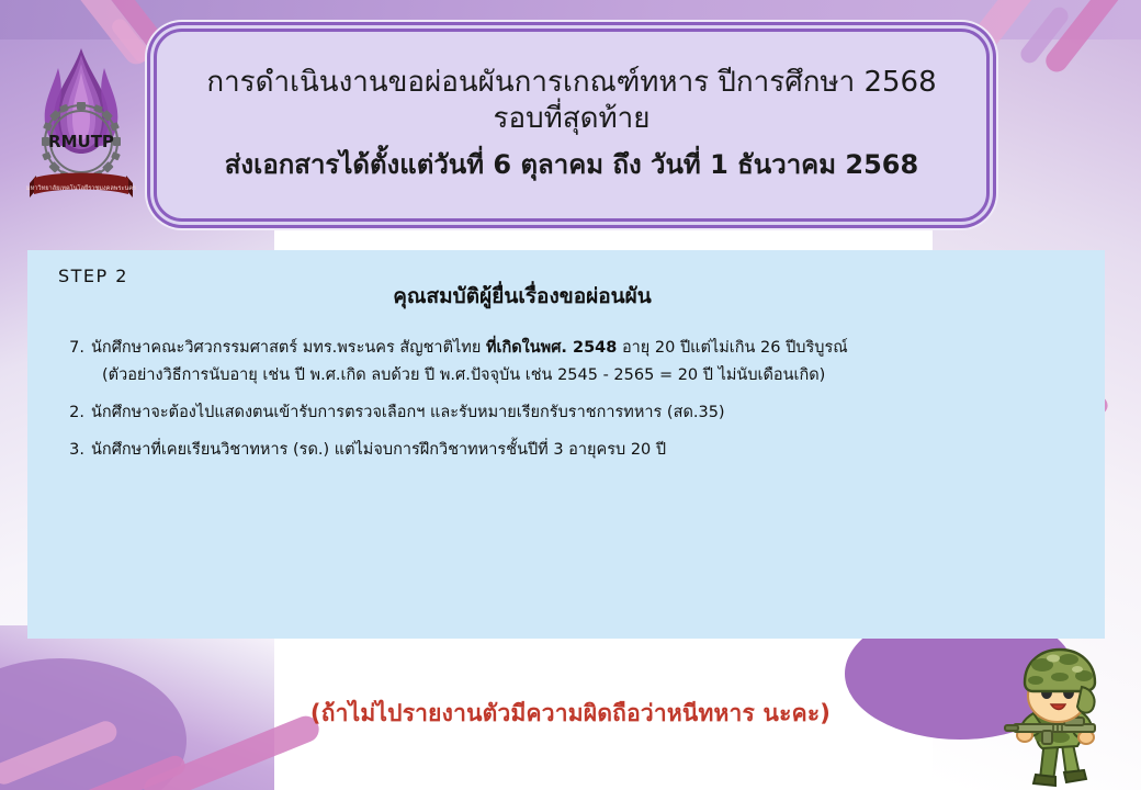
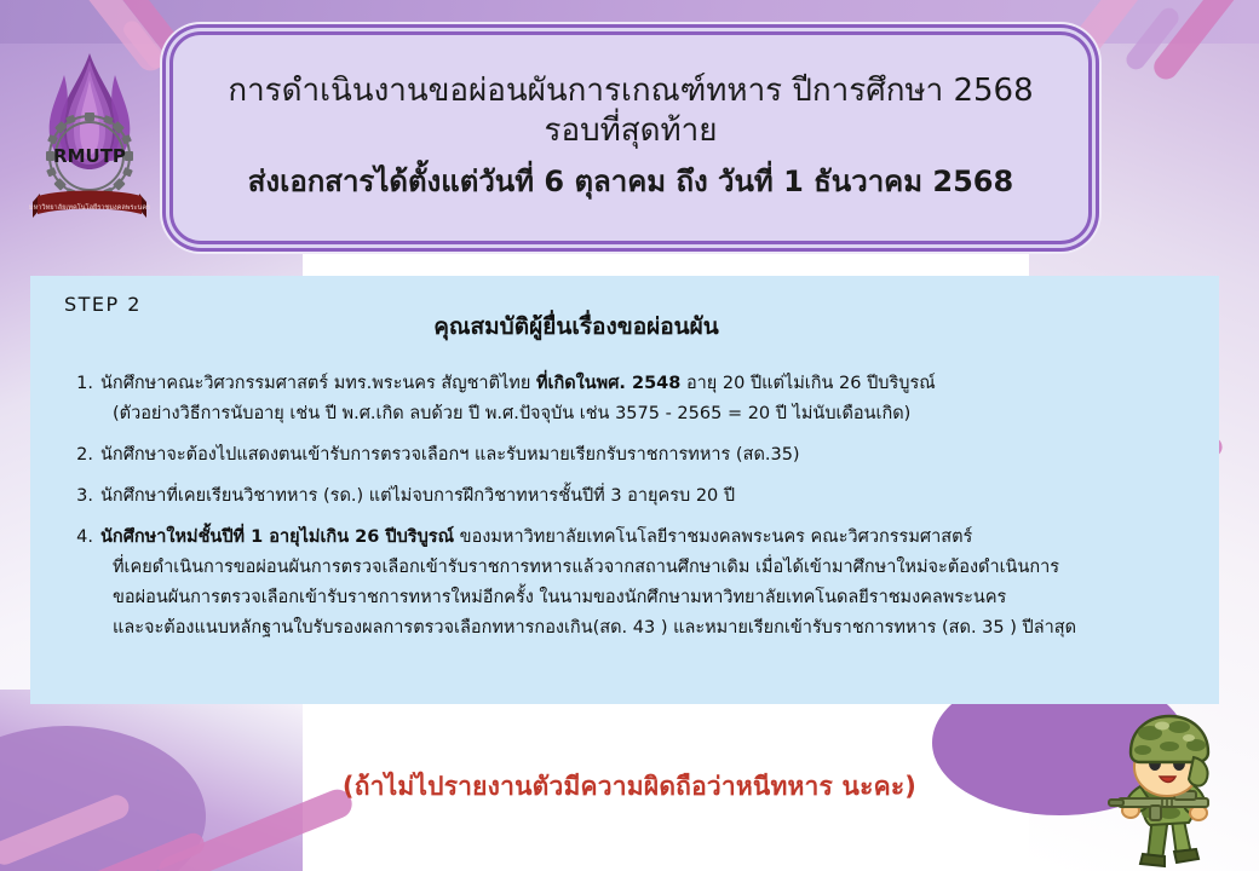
  RMUTP
  การดำเนินงานขอผ่อนผันการเกณฑ์ทหาร ปีการศึกษา 2568
  รอบที่สุดท้าย
  ส่งเอกสารได้ตั้งแต่วันที่ 6 ตุลาคม ถึง วันที่ 1 ธันวาคม 2568
  STEP 2
  คุณสมบัติผู้ยื่นเรื่องขอผ่อนผัน
- 7.
+ 1.
  นักศึกษาคณะวิศวกรรมศาสตร์ มทร.พระนคร สัญชาติไทย ที่เกิดในพศ. 2548 อายุ 20 ปีแต่ไม่เกิน 26 ปีบริบูรณ์
- (ตัวอย่างวิธีการนับอายุ เช่น ปี พ.ศ.เกิด ลบด้วย ปี พ.ศ.ปัจจุบัน เช่น 2545 - 2565 = 20 ปี ไม่นับเดือนเกิด)
+ (ตัวอย่างวิธีการนับอายุ เช่น ปี พ.ศ.เกิด ลบด้วย ปี พ.ศ.ปัจจุบัน เช่น 3575 - 2565 = 20 ปี ไม่นับเดือนเกิด)
  2.
  นักศึกษาจะต้องไปแสดงตนเข้ารับการตรวจเลือกฯ และรับหมายเรียกรับราชการทหาร (สด.35)
  3.
  นักศึกษาที่เคยเรียนวิชาทหาร (รด.) แต่ไม่จบการฝึกวิชาทหารชั้นปีที่ 3 อายุครบ 20 ปี
+ 4.
+ นักศึกษาใหม่ชั้นปีที่ 1 อายุไม่เกิน 26 ปีบริบูรณ์ ของมหาวิทยาลัยเทคโนโลยีราชมงคลพระนคร คณะวิศวกรรมศาสตร์
+ ที่เคยดำเนินการขอผ่อนผันการตรวจเลือกเข้ารับราชการทหารแล้วจากสถานศึกษาเดิม เมื่อได้เข้ามาศึกษาใหม่จะต้องดำเนินการ
+ ขอผ่อนผันการตรวจเลือกเข้ารับราชการทหารใหม่อีกครั้ง ในนามของนักศึกษามหาวิทยาลัยเทคโนดลยีราชมงคลพระนคร
+ และจะต้องแนบหลักฐานใบรับรองผลการตรวจเลือกทหารกองเกิน(สด. 43 ) และหมายเรียกเข้ารับราชการทหาร (สด. 35 ) ปีล่าสุด
  (ถ้าไม่ไปรายงานตัวมีความผิดถือว่าหนีทหาร นะคะ)
